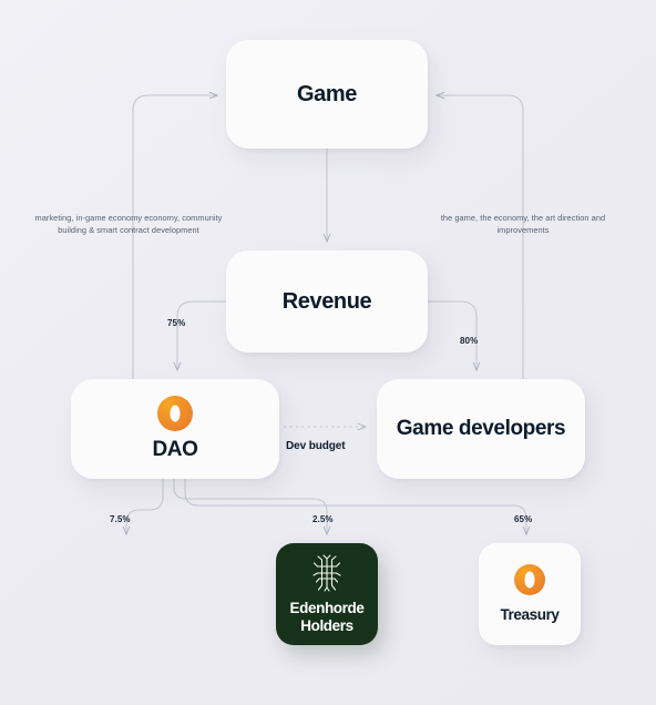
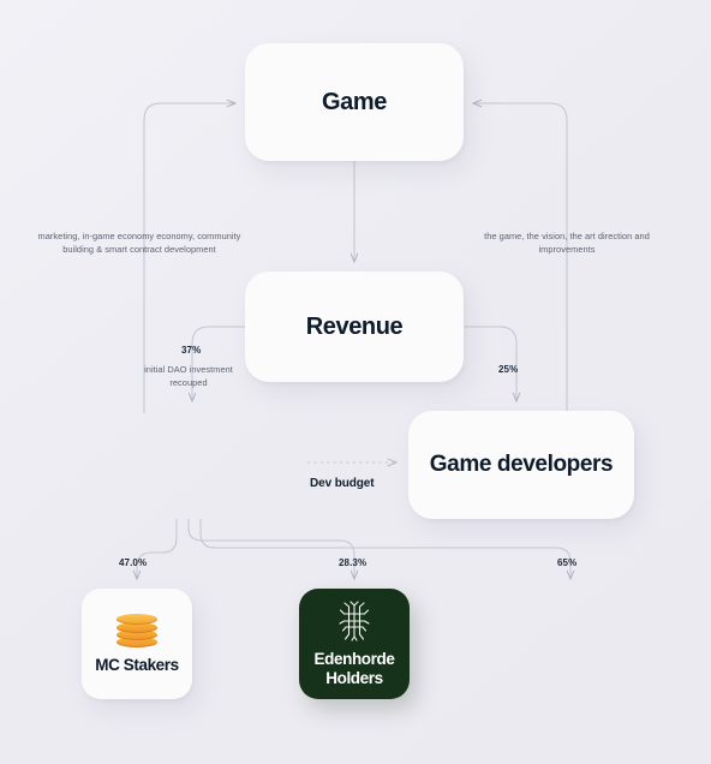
  Game
  Revenue
- DAO
  Game developers
+ MC Stakers
  Edenhorde Holders
- Treasury
  marketing, in-game economy economy, community building & smart contract development
- the game, the economy, the art direction and improvements
+ the game, the vision, the art direction and improvements
- 75%
+ 37%
+ initial DAO investment recouped
- 80%
+ 25%
  Dev budget
- 7.5%
+ 47.0%
- 2.5%
+ 28.3%
  65%
